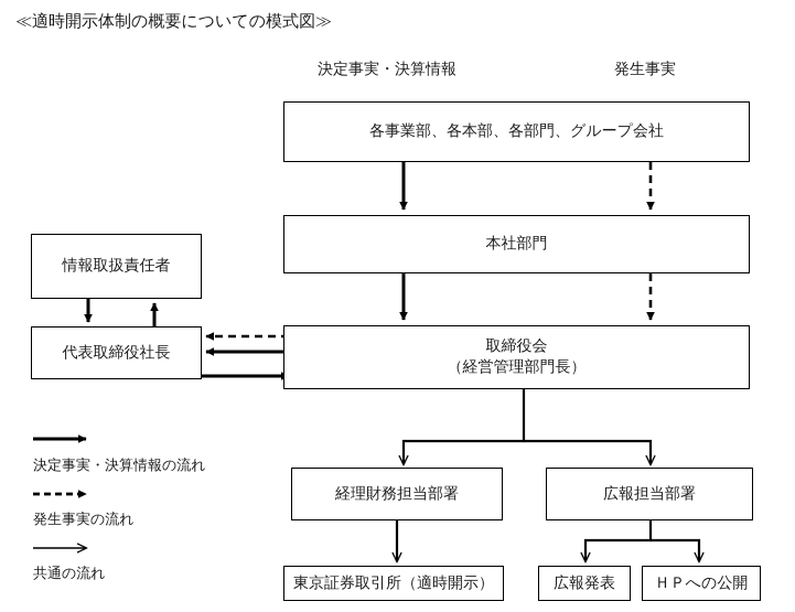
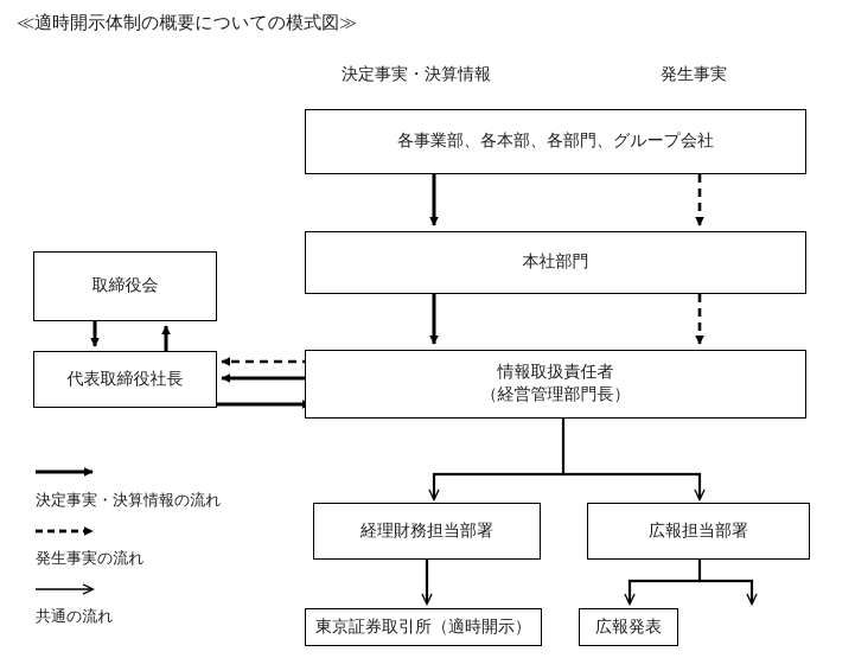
  ≪適時開示体制の概要についての模式図≫
  決定事実・決算情報
  発生事実
  各事業部、各本部、各部門、グループ会社
  本社部門
- 情報取扱責任者
+ 取締役会
  代表取締役社長
- 取締役会
+ 情報取扱責任者
  （経営管理部門長）
  経理財務担当部署
  広報担当部署
  東京証券取引所（適時開示）
  広報発表
- ＨＰへの公開
  決定事実・決算情報の流れ
  発生事実の流れ
  共通の流れ
